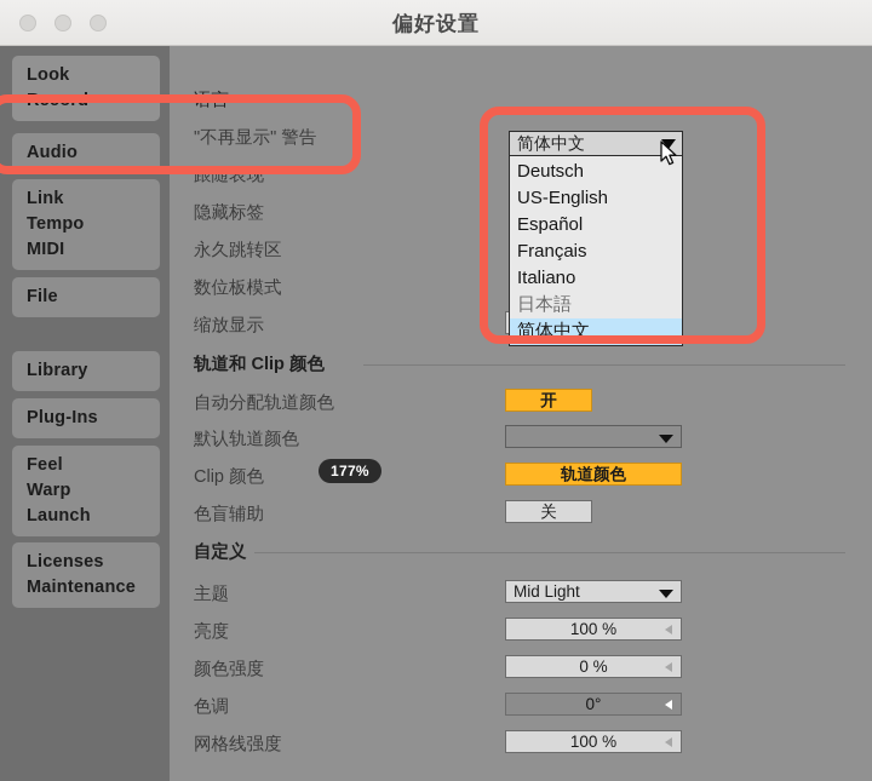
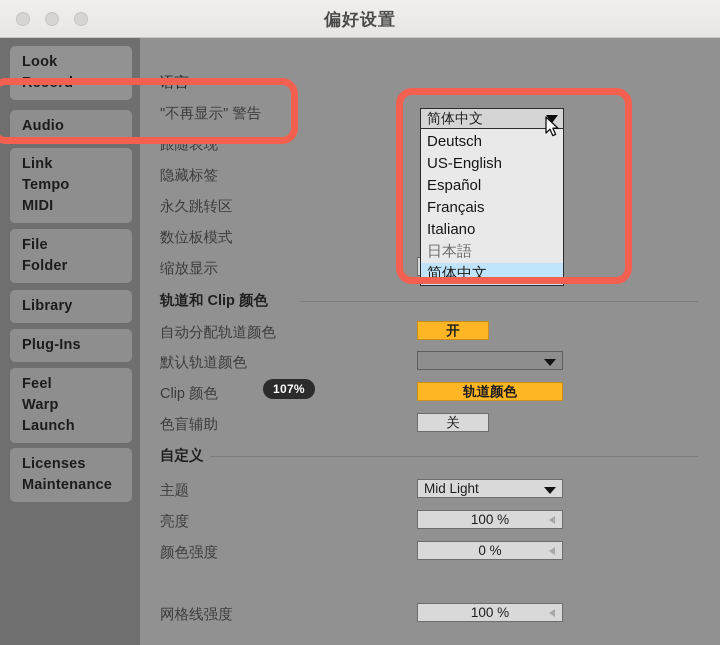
  偏好设置
  Look
  Record
  Audio
  Link
  Tempo
  MIDI
  File
+ Folder
  Library
  Plug-Ins
  Feel
  Warp
  Launch
  Licenses
  Maintenance
  语言
  "不再显示" 警告
  跟随表现
  隐藏标签
  永久跳转区
  数位板模式
  缩放显示
  轨道和 Clip 颜色
  自动分配轨道颜色
  开
  默认轨道颜色
  Clip 颜色
  轨道颜色
  色盲辅助
  关
  自定义
  主题
  Mid Light
  亮度
  100 %
  颜色强度
  0 %
- 色调
- 0°
  网格线强度
  100 %
  简体中文
  Deutsch
  US-English
  Español
  Français
  Italiano
  日本語
  简体中文
- 177%
+ 107%
